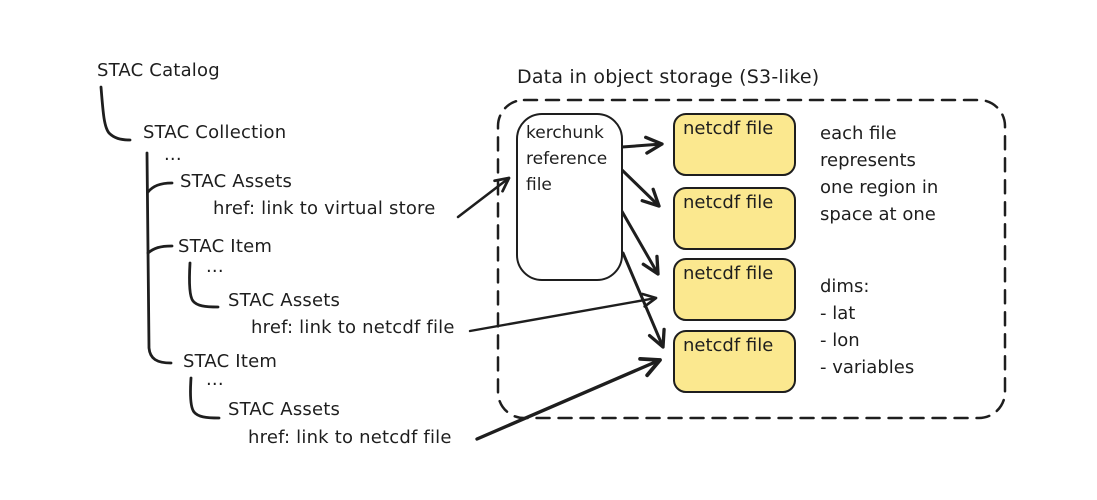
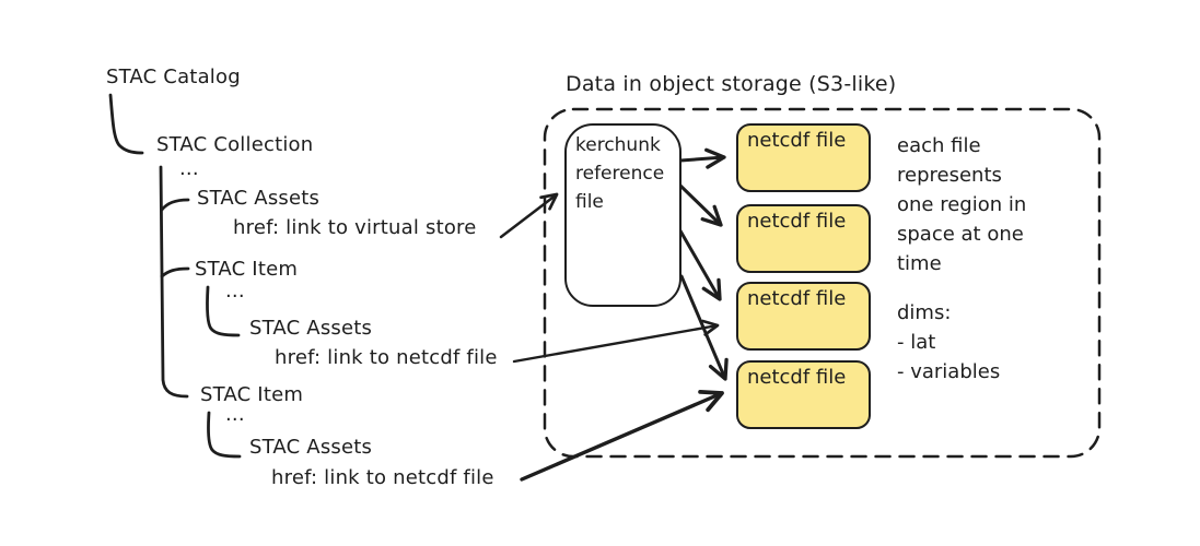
  STAC Catalog
  STAC Collection
  ...
  STAC Assets
  href: link to virtual store
  STAC Item
  ...
  STAC Assets
  href: link to netcdf file
  STAC Item
  ...
  STAC Assets
  href: link to netcdf file
  Data in object storage (S3-like)
  kerchunk
  reference
  file
  netcdf file
  netcdf file
  netcdf file
  netcdf file
  each file
  represents
  one region in
  space at one
+ time
  dims:
  - lat
- - lon
  - variables
